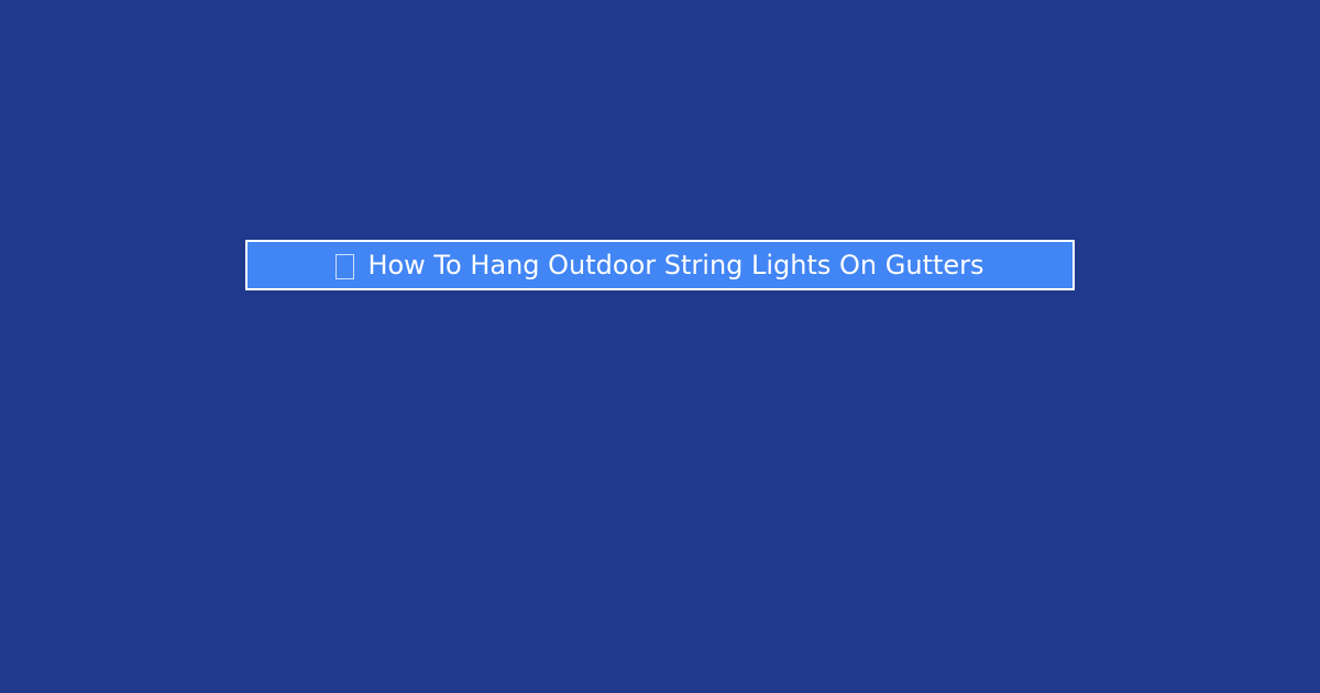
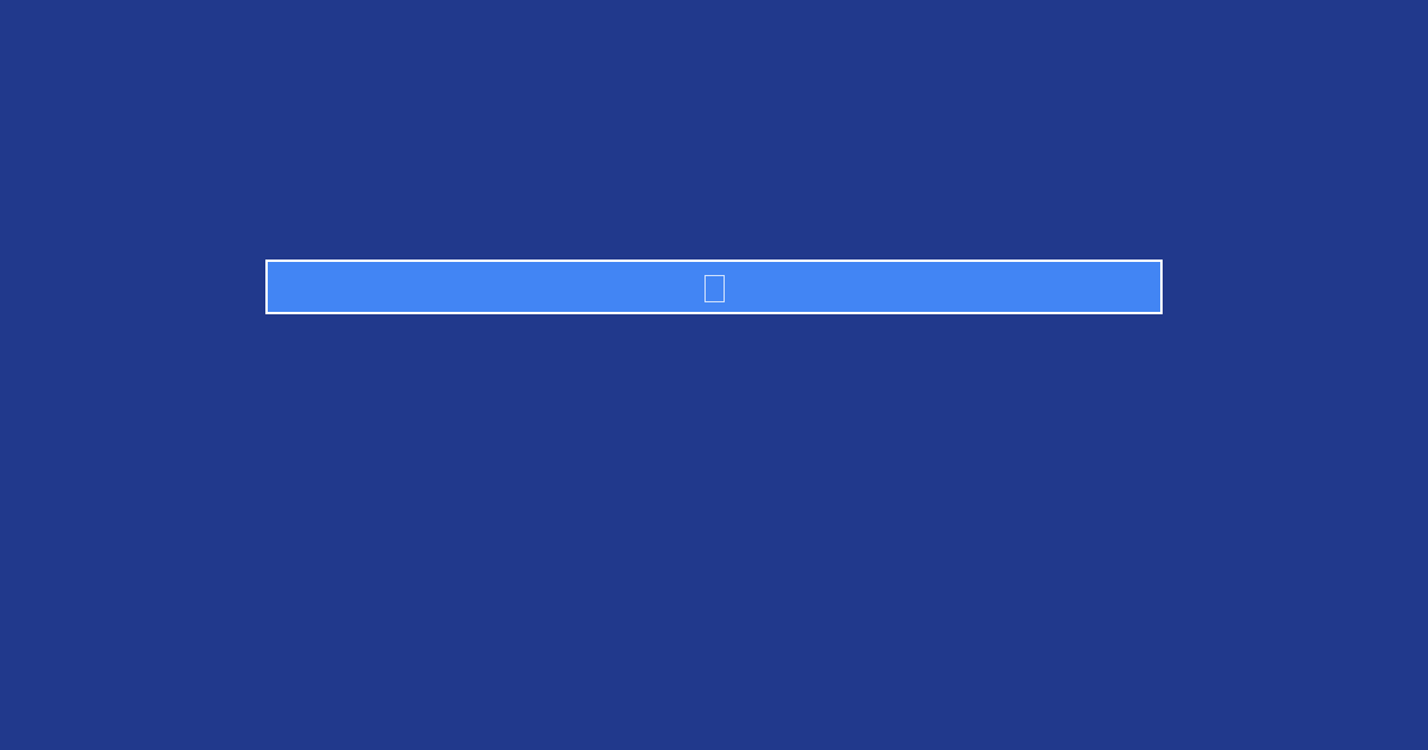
- How To Hang Outdoor String Lights On Gutters
